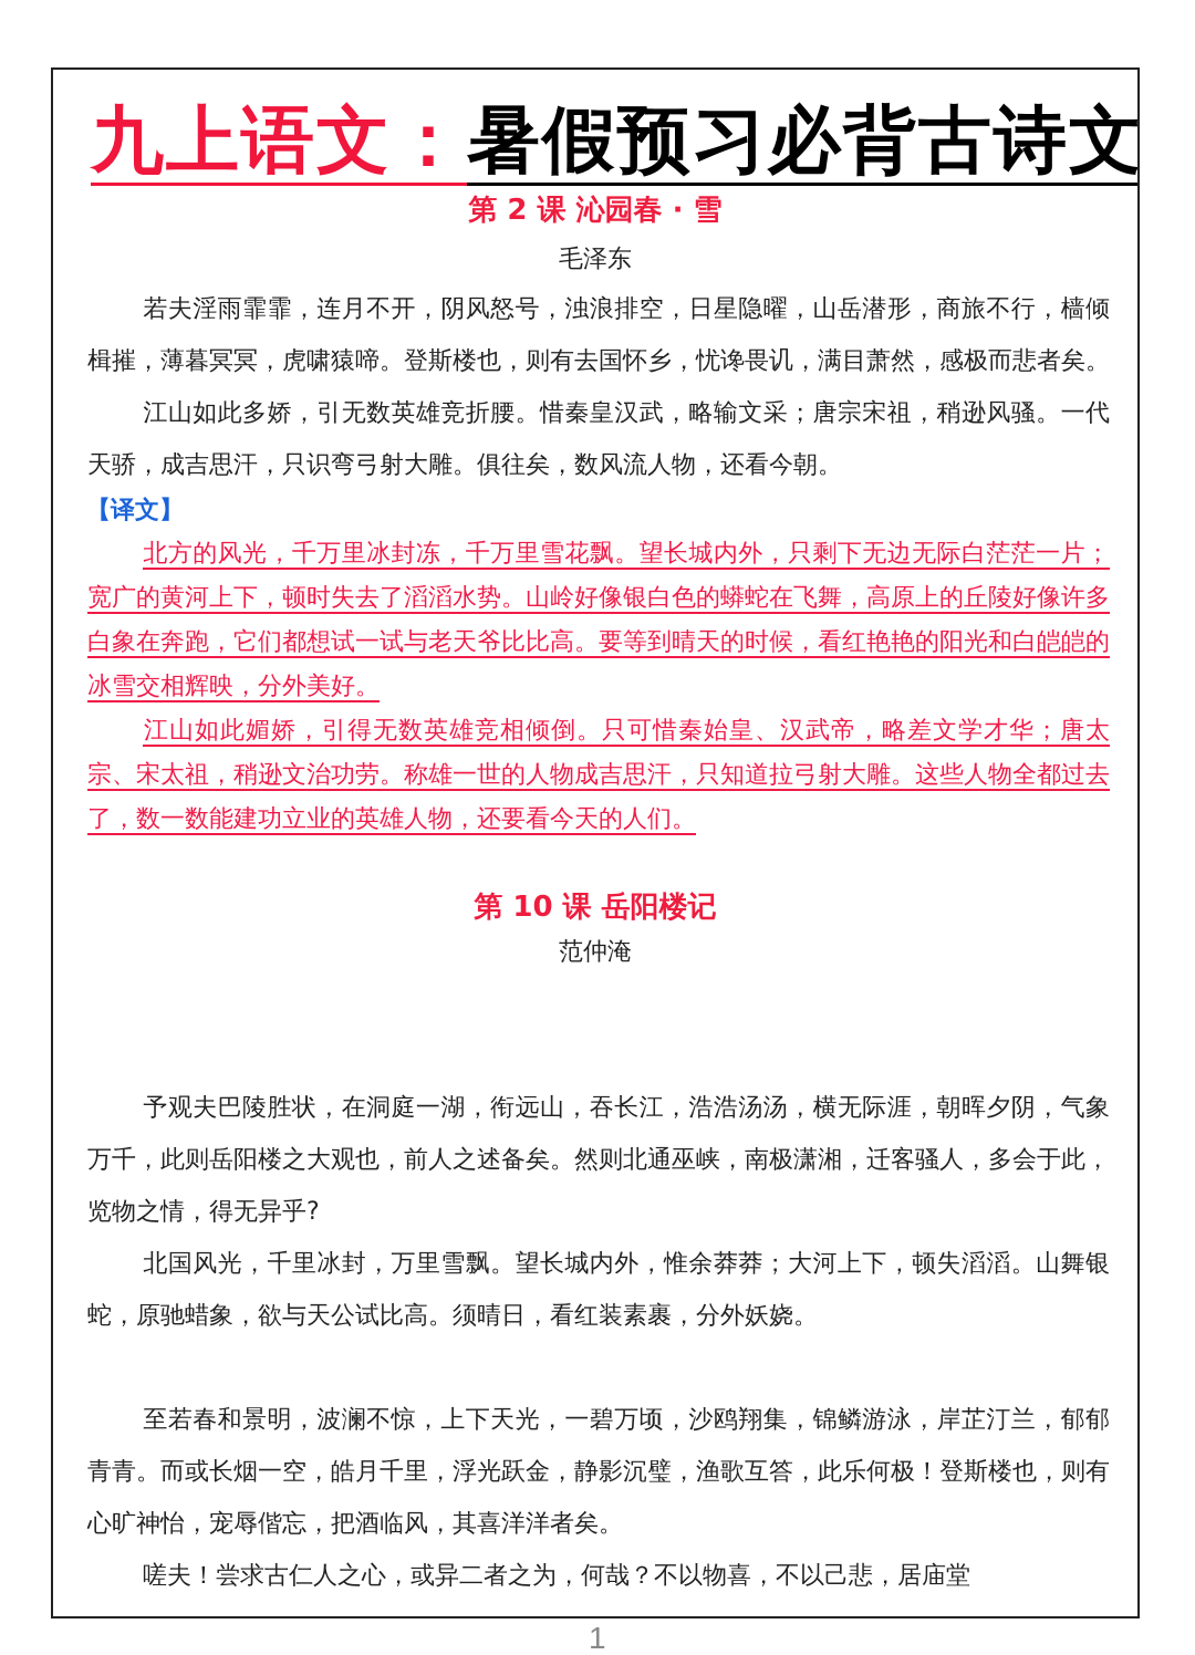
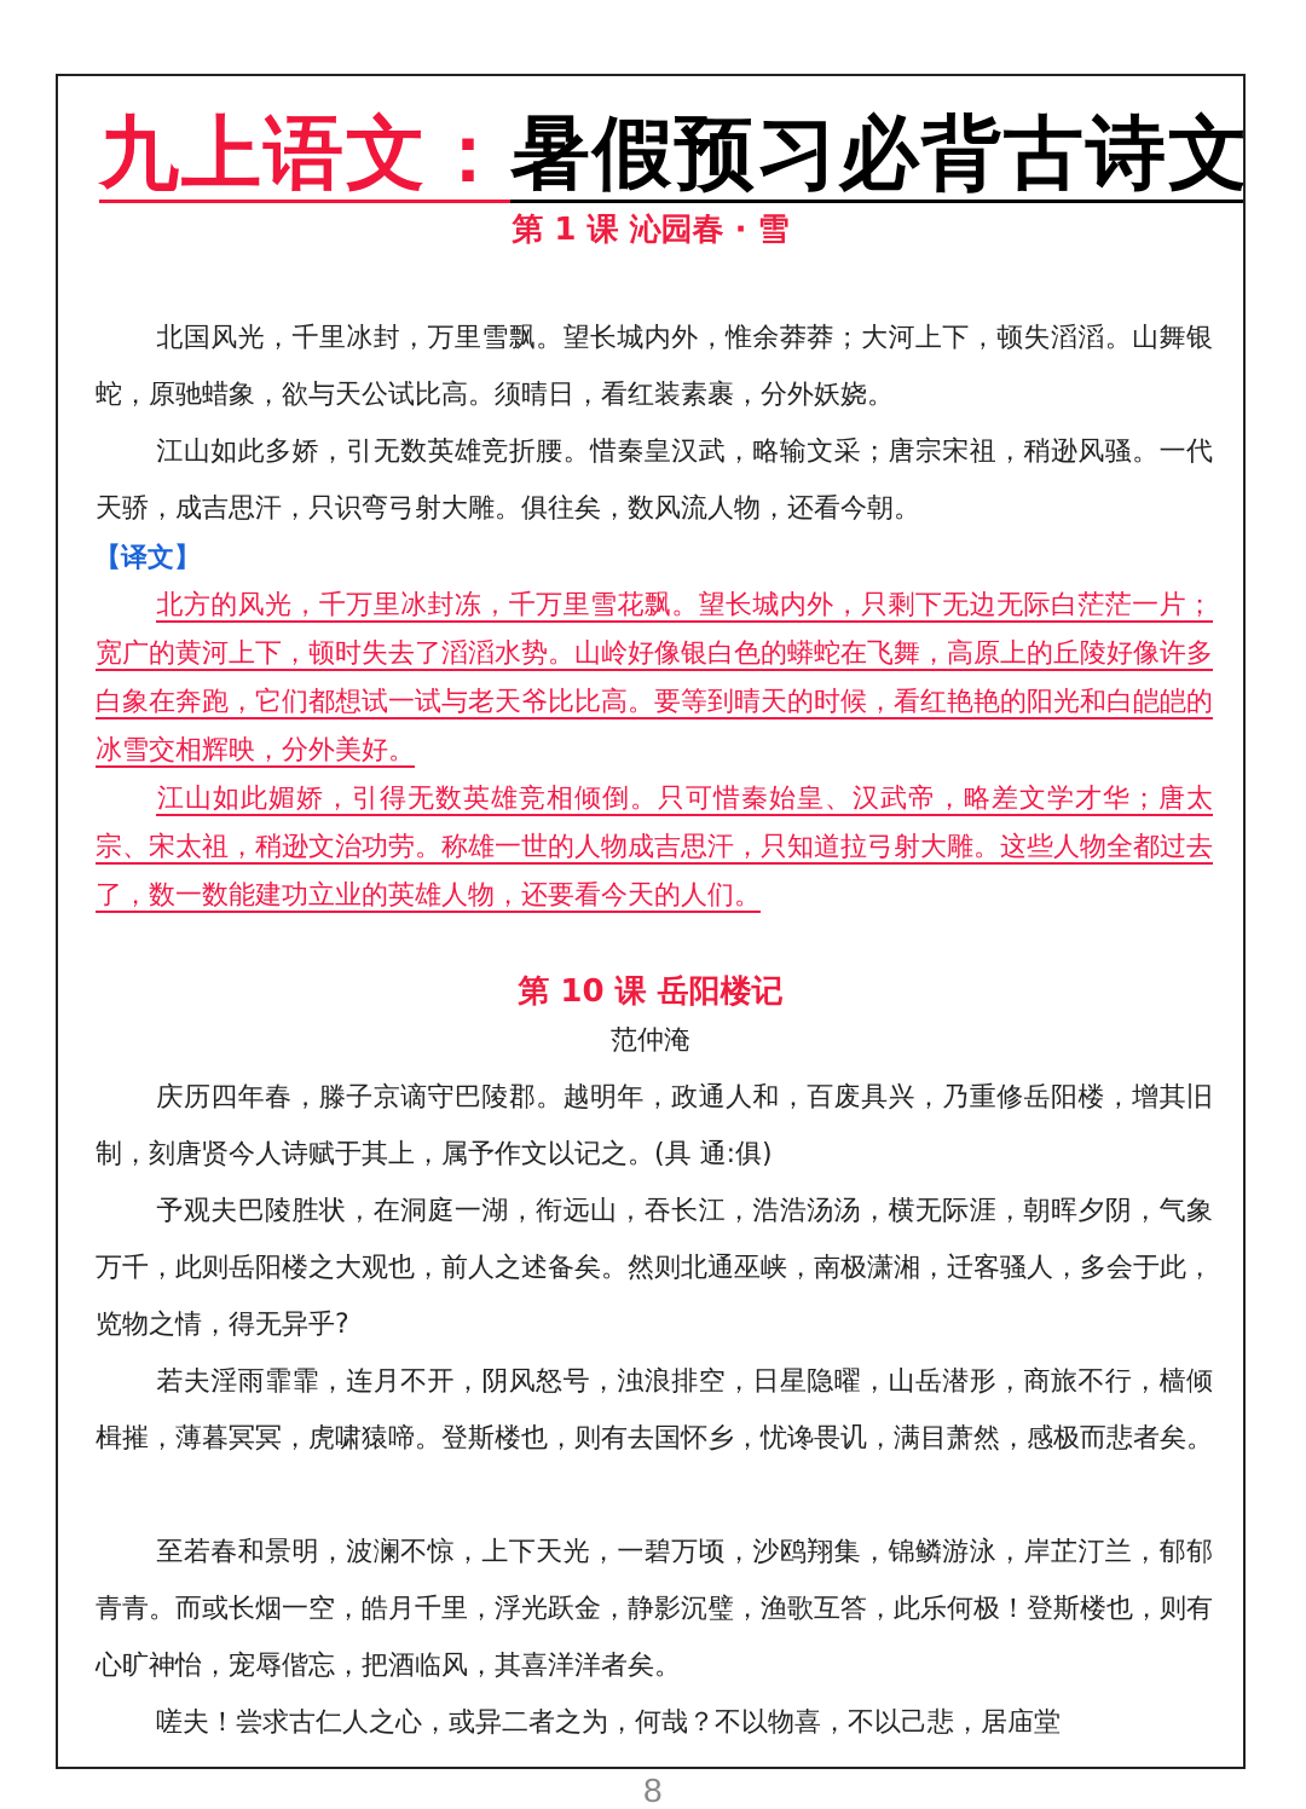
  九上语文：暑假预习必背古诗文
- 第 2 课 沁园春 · 雪
+ 第 1 课 沁园春 · 雪
- 毛泽东
- 若夫淫雨霏霏，连月不开，阴风怒号，浊浪排空，日星隐曜，山岳潜形，商旅不行，樯倾楫摧，薄暮冥冥，虎啸猿啼。登斯楼也，则有去国怀乡，忧谗畏讥，满目萧然，感极而悲者矣。
+ 北国风光，千里冰封，万里雪飘。望长城内外，惟余莽莽；大河上下，顿失滔滔。山舞银蛇，原驰蜡象，欲与天公试比高。须晴日，看红装素裹，分外妖娆。
  江山如此多娇，引无数英雄竞折腰。惜秦皇汉武，略输文采；唐宗宋祖，稍逊风骚。一代天骄，成吉思汗，只识弯弓射大雕。俱往矣，数风流人物，还看今朝。
  【译文】
  北方的风光，千万里冰封冻，千万里雪花飘。望长城内外，只剩下无边无际白茫茫一片；宽广的黄河上下，顿时失去了滔滔水势。山岭好像银白色的蟒蛇在飞舞，高原上的丘陵好像许多白象在奔跑，它们都想试一试与老天爷比比高。要等到晴天的时候，看红艳艳的阳光和白皑皑的冰雪交相辉映，分外美好。
  江山如此媚娇，引得无数英雄竞相倾倒。只可惜秦始皇、汉武帝，略差文学才华；唐太宗、宋太祖，稍逊文治功劳。称雄一世的人物成吉思汗，只知道拉弓射大雕。这些人物全都过去了，数一数能建功立业的英雄人物，还要看今天的人们。
  第 10 课 岳阳楼记
  范仲淹
+ 庆历四年春，滕子京谪守巴陵郡。越明年，政通人和，百废具兴，乃重修岳阳楼，增其旧制，刻唐贤今人诗赋于其上，属予作文以记之。(具 通:俱)
  予观夫巴陵胜状，在洞庭一湖，衔远山，吞长江，浩浩汤汤，横无际涯，朝晖夕阴，气象万千，此则岳阳楼之大观也，前人之述备矣。然则北通巫峡，南极潇湘，迁客骚人，多会于此，览物之情，得无异乎?
- 北国风光，千里冰封，万里雪飘。望长城内外，惟余莽莽；大河上下，顿失滔滔。山舞银蛇，原驰蜡象，欲与天公试比高。须晴日，看红装素裹，分外妖娆。
+ 若夫淫雨霏霏，连月不开，阴风怒号，浊浪排空，日星隐曜，山岳潜形，商旅不行，樯倾楫摧，薄暮冥冥，虎啸猿啼。登斯楼也，则有去国怀乡，忧谗畏讥，满目萧然，感极而悲者矣。
  至若春和景明，波澜不惊，上下天光，一碧万顷，沙鸥翔集，锦鳞游泳，岸芷汀兰，郁郁青青。而或长烟一空，皓月千里，浮光跃金，静影沉璧，渔歌互答，此乐何极！登斯楼也，则有心旷神怡，宠辱偕忘，把酒临风，其喜洋洋者矣。
  嗟夫！尝求古仁人之心，或异二者之为，何哉？不以物喜，不以己悲，居庙堂
- 1
+ 8
